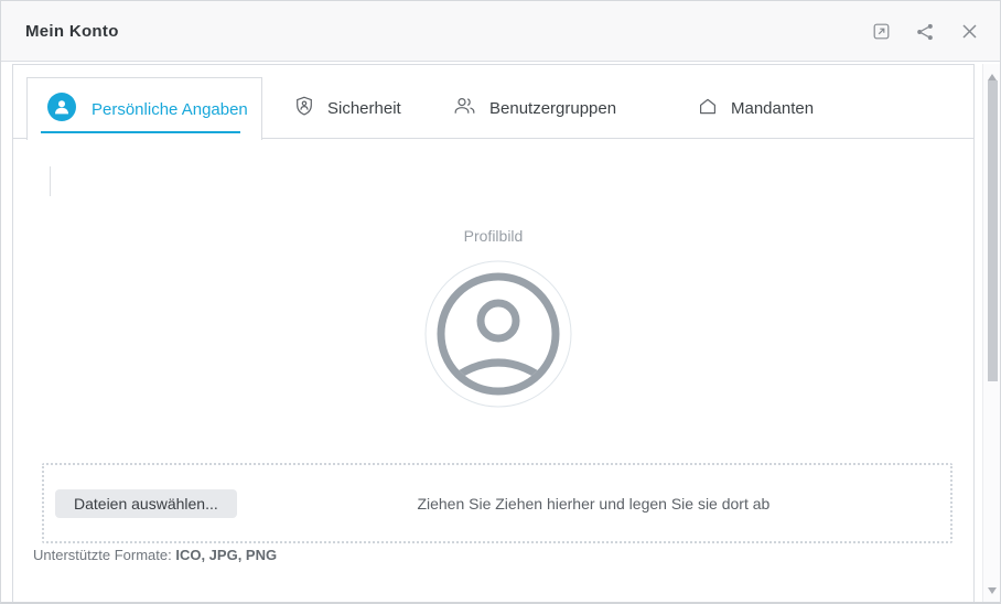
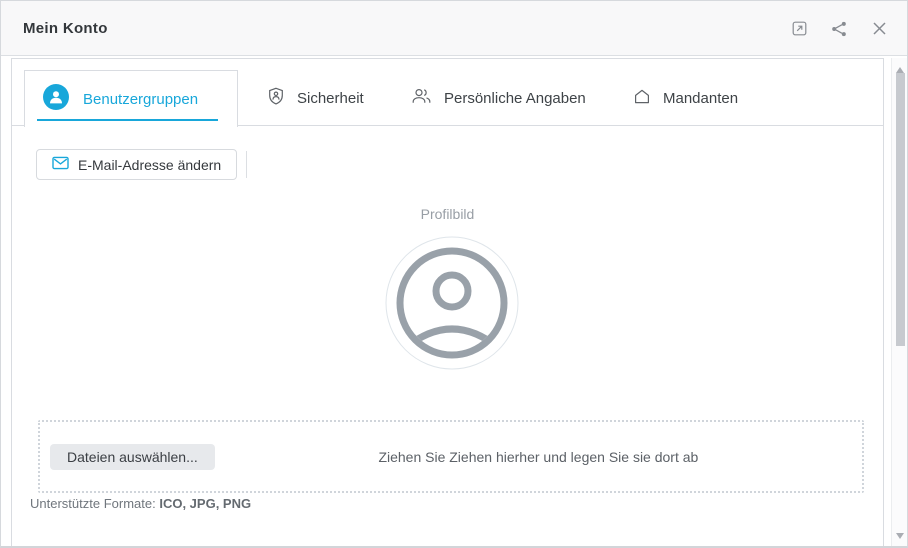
  Mein Konto
- Persönliche Angaben
+ Benutzergruppen
  Sicherheit
- Benutzergruppen
+ Persönliche Angaben
  Mandanten
+ E-Mail-Adresse ändern
  Profilbild
  Dateien auswählen...
  Ziehen Sie Ziehen hierher und legen Sie sie dort ab
  Unterstützte Formate: ICO, JPG, PNG
